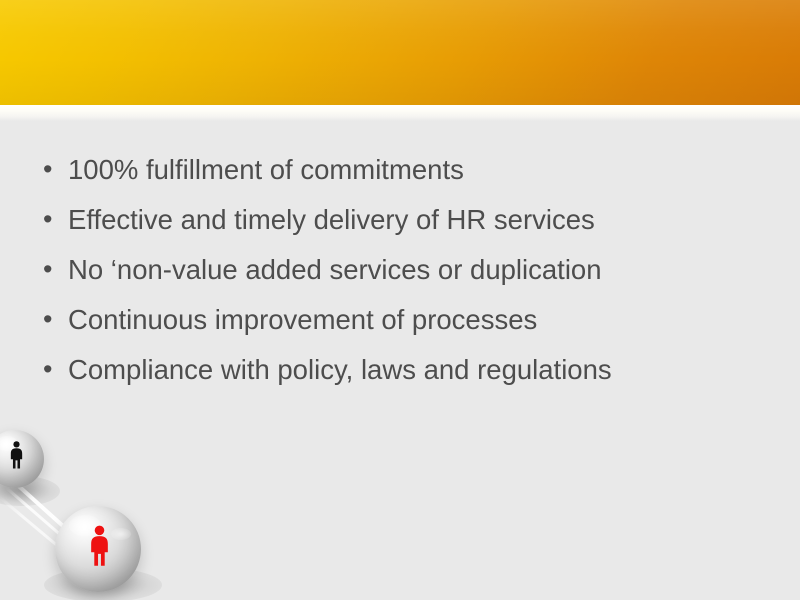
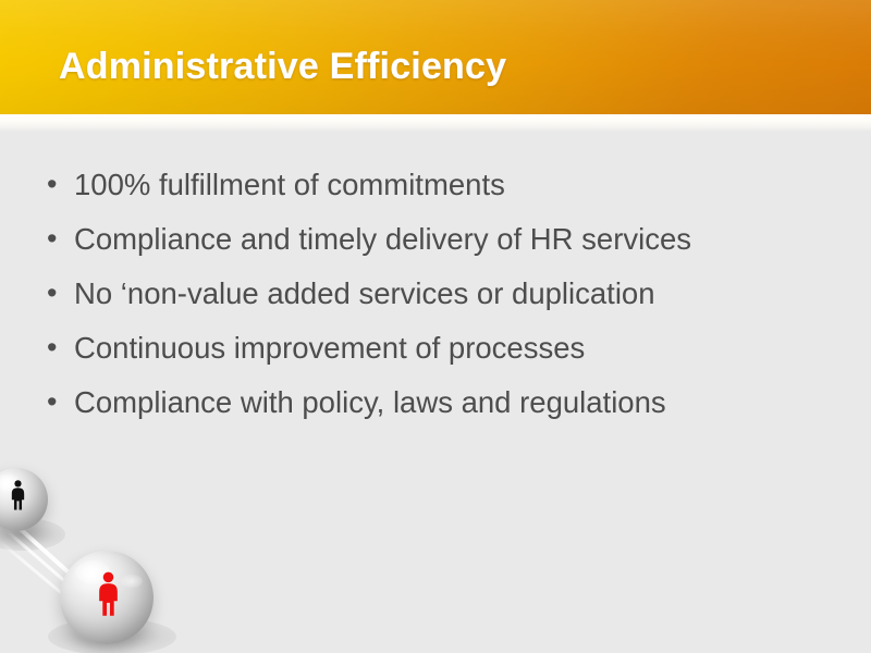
+ Administrative Efficiency
  •
  100% fulfillment of commitments
  •
- Effective and timely delivery of HR services
+ Compliance and timely delivery of HR services
  •
  No ‘non-value added services or duplication
  •
  Continuous improvement of processes
  •
  Compliance with policy, laws and regulations
